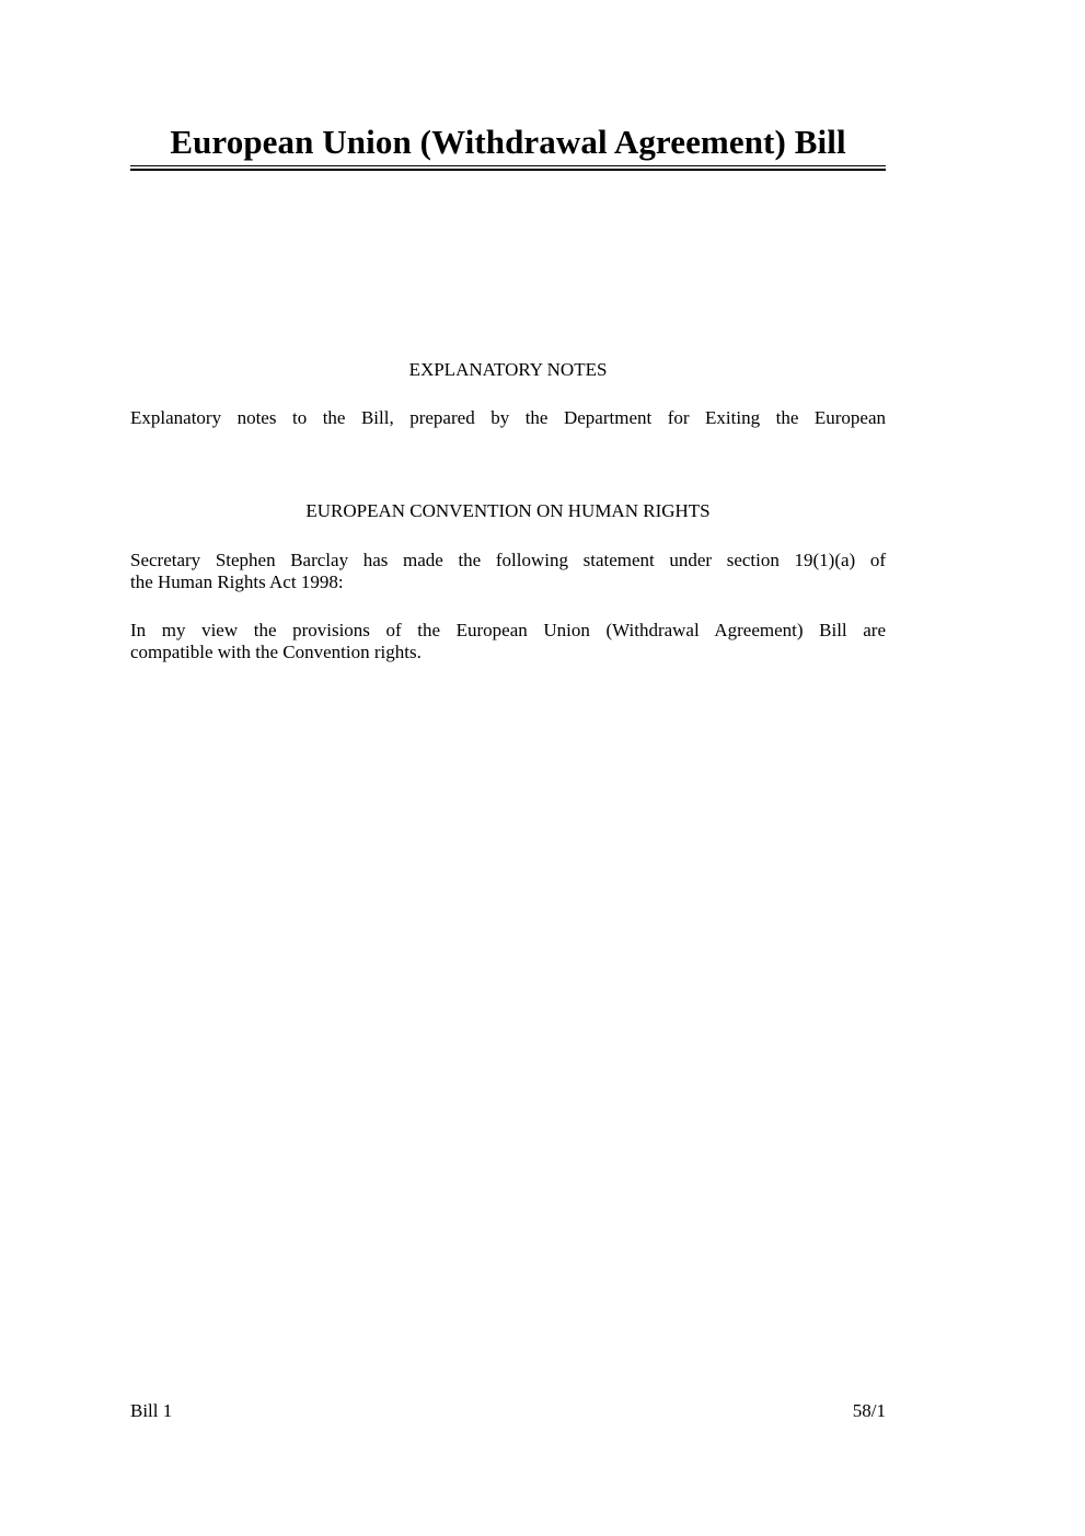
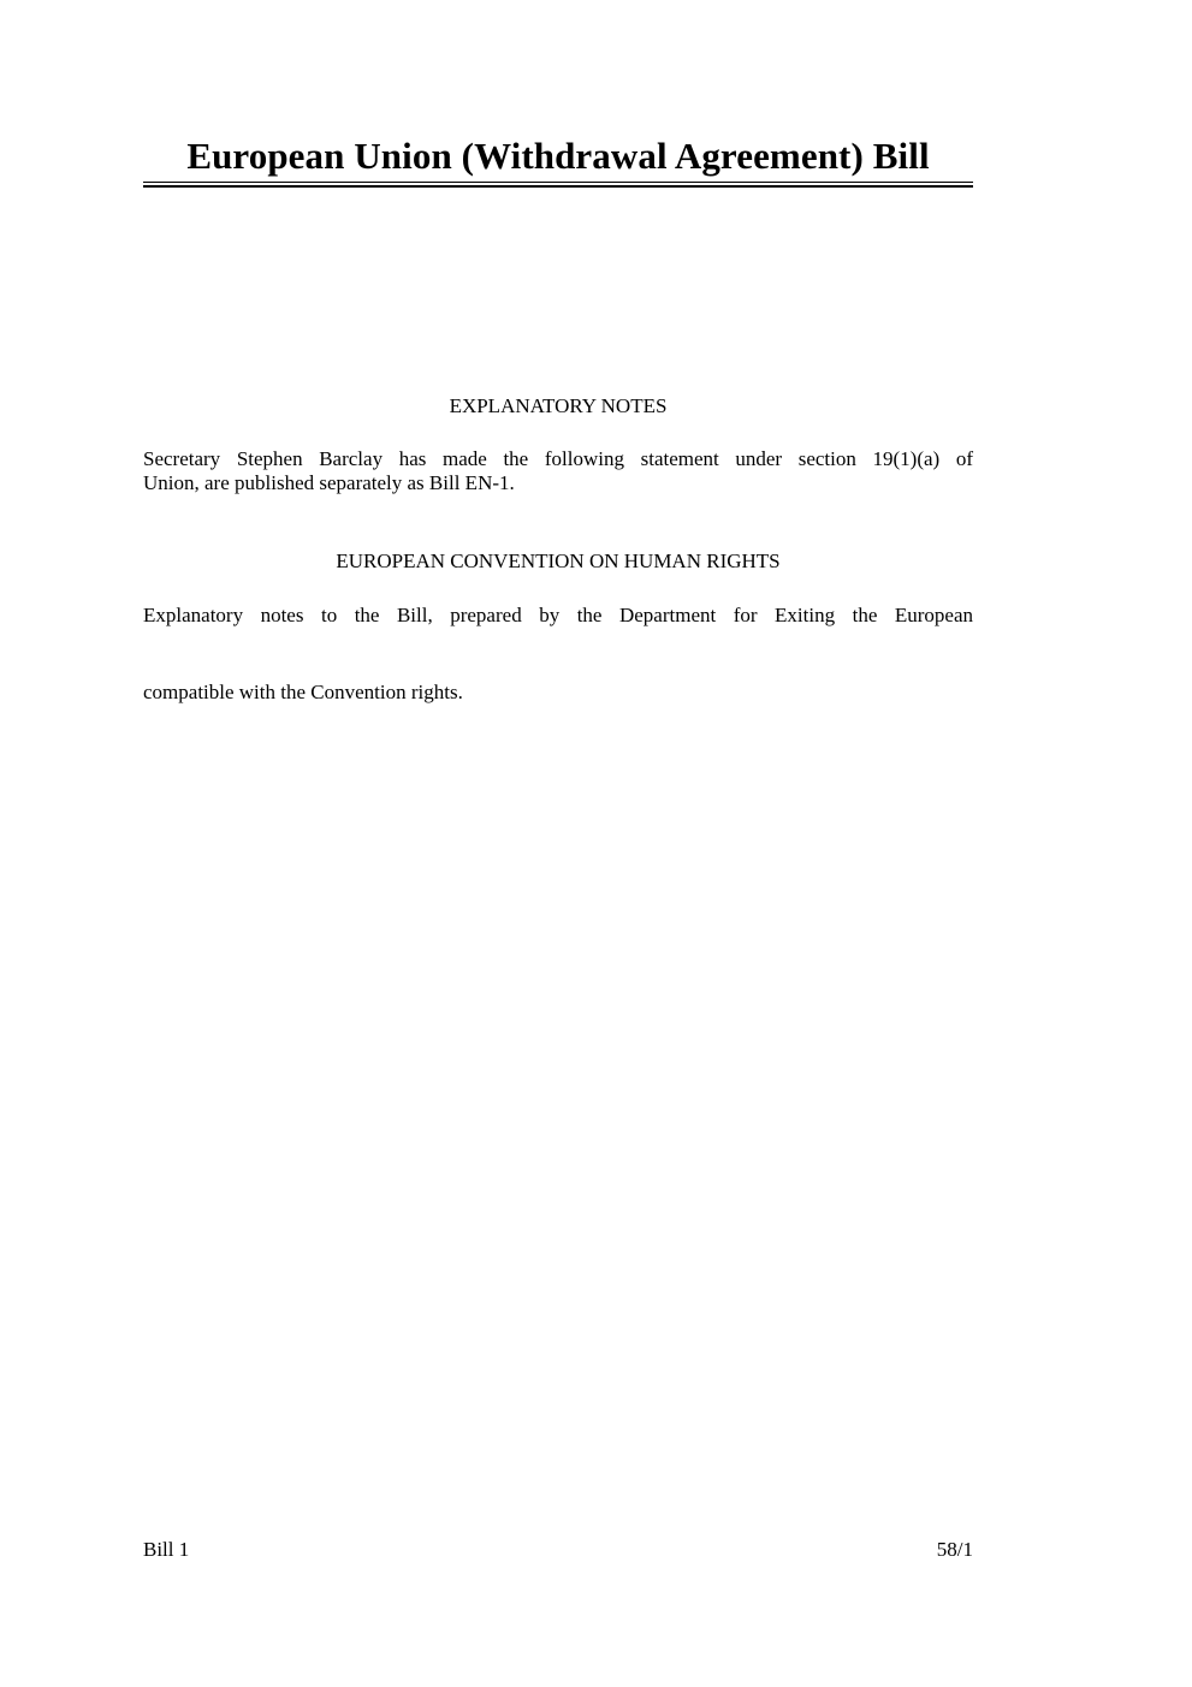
  European Union (Withdrawal Agreement) Bill
  EXPLANATORY NOTES
- Explanatory notes to the Bill, prepared by the Department for Exiting the European
+ Secretary Stephen Barclay has made the following statement under section 19(1)(a) of
+ Union, are published separately as Bill EN-1.
  EUROPEAN CONVENTION ON HUMAN RIGHTS
- Secretary Stephen Barclay has made the following statement under section 19(1)(a) of
+ Explanatory notes to the Bill, prepared by the Department for Exiting the European
- the Human Rights Act 1998:
- In my view the provisions of the European Union (Withdrawal Agreement) Bill are
  compatible with the Convention rights.
  Bill 1
  58/1
